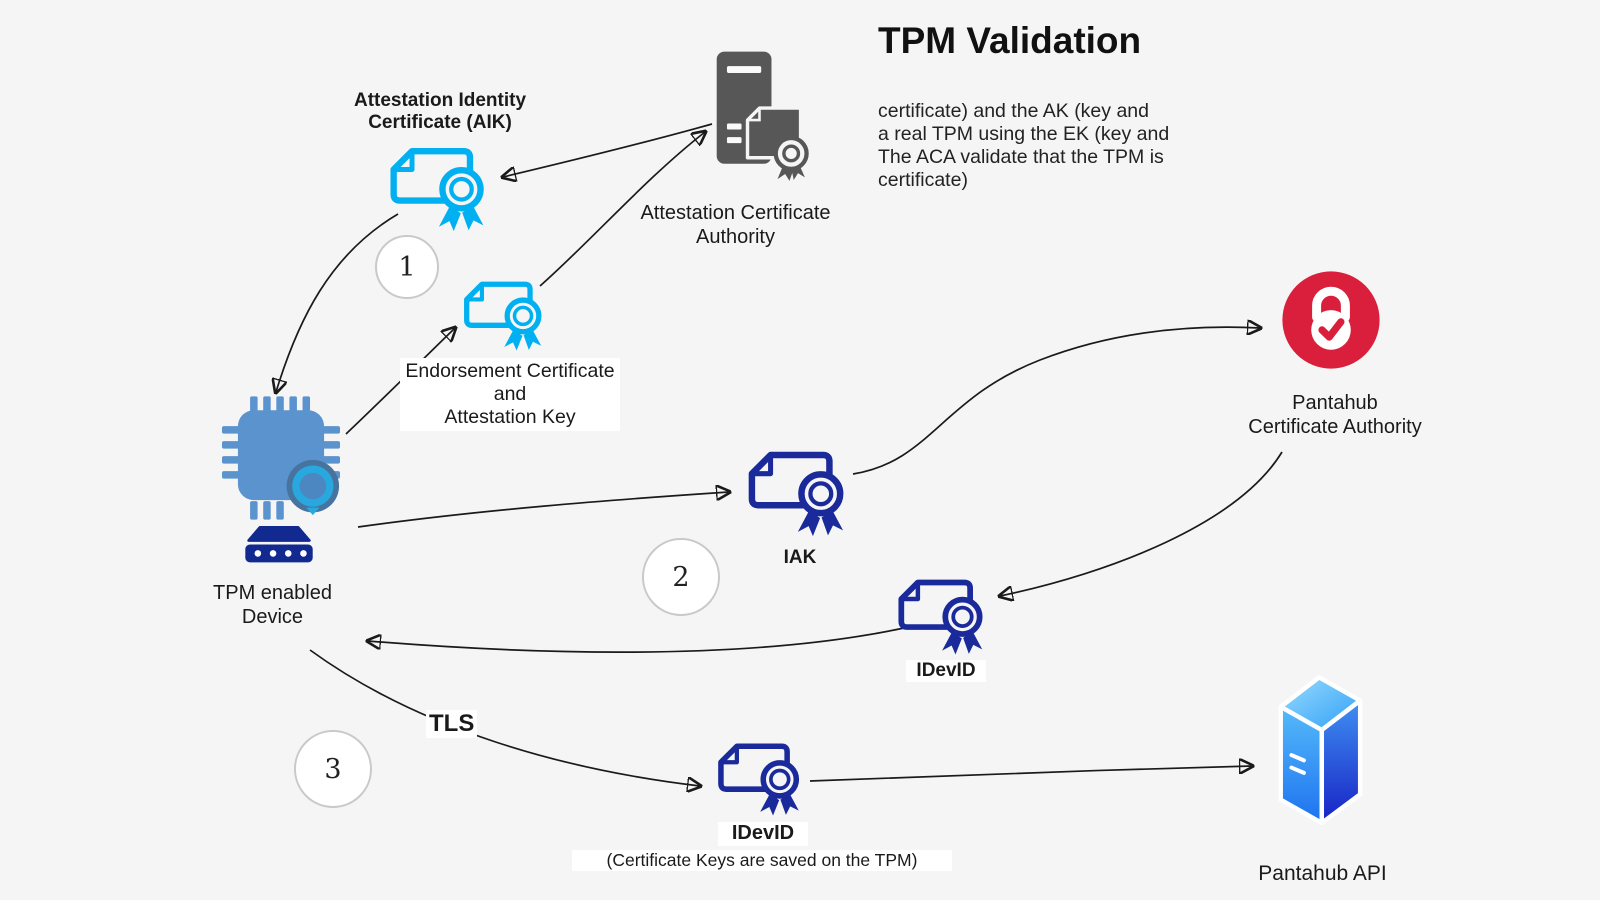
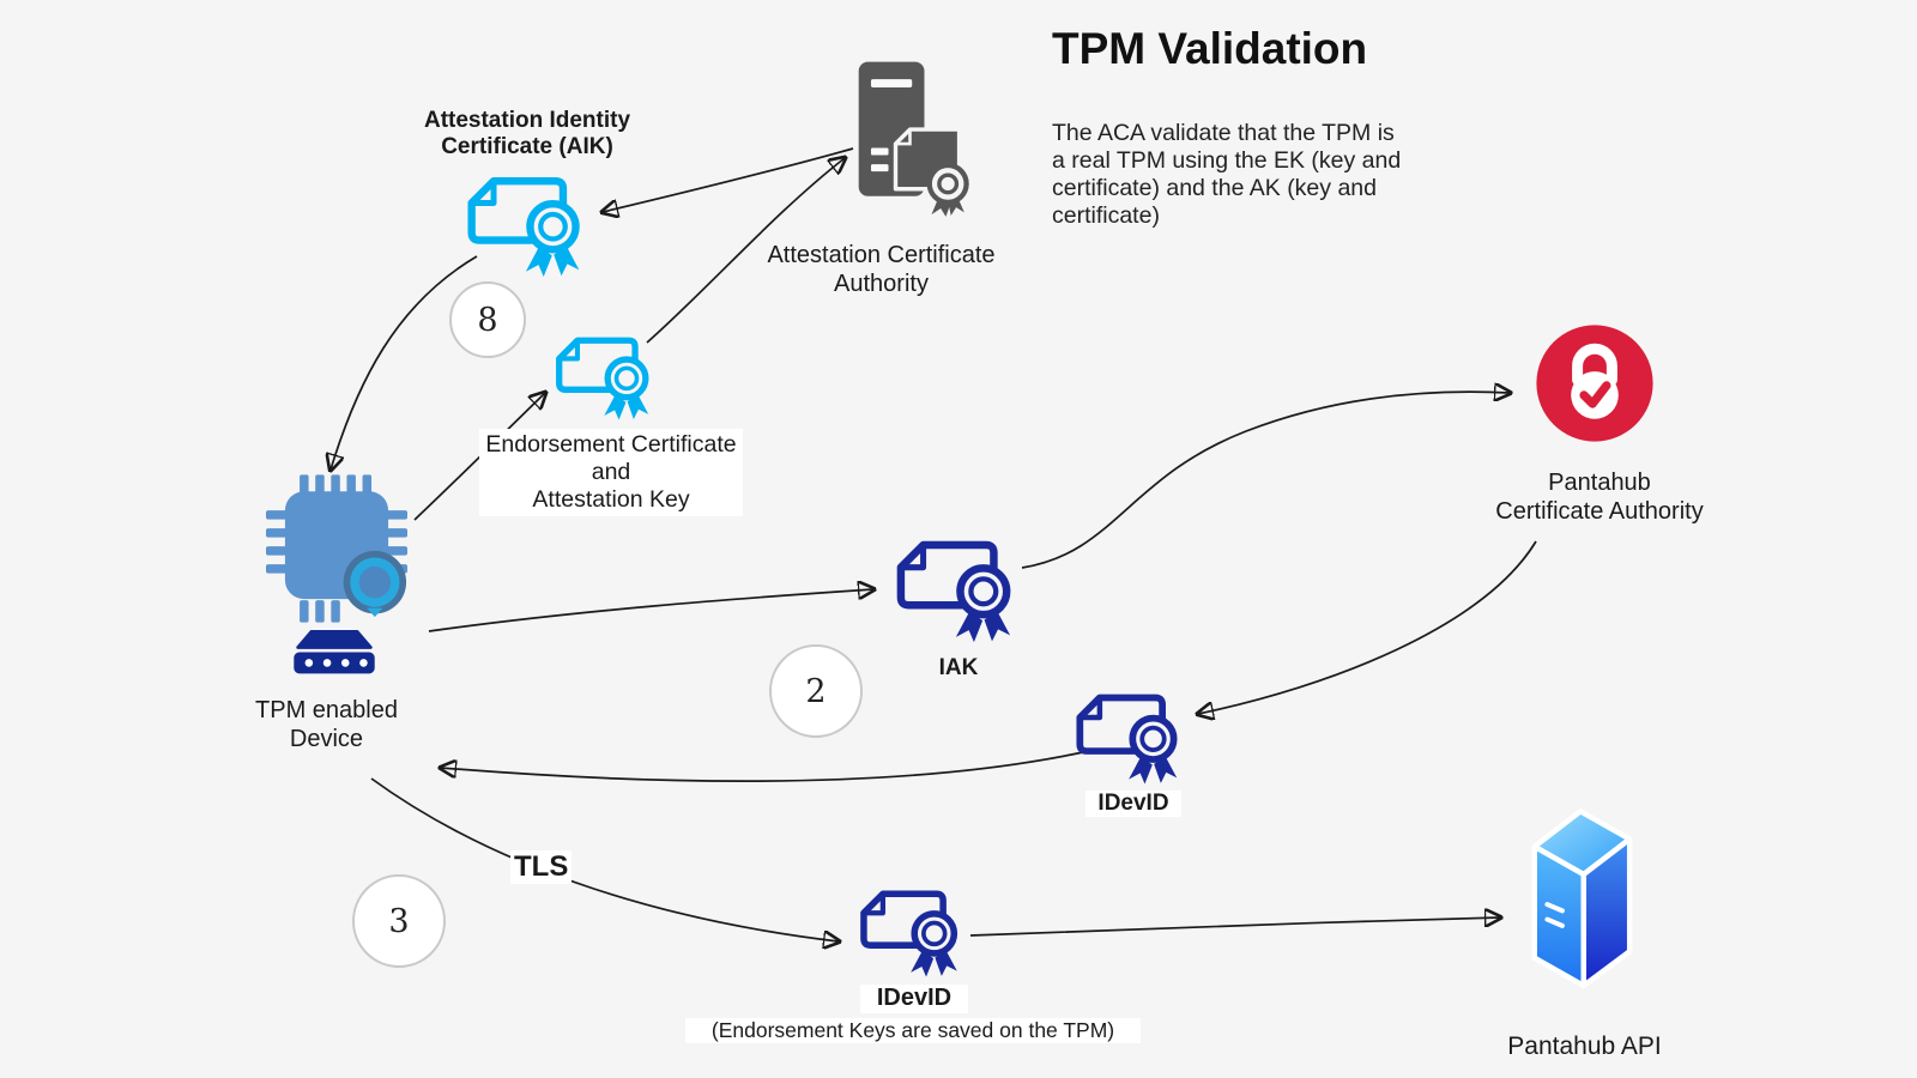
  TPM Validation
- certificate) and the AK (key and
+ The ACA validate that the TPM is
  a real TPM using the EK (key and
- The ACA validate that the TPM is
+ certificate) and the AK (key and
  certificate)
  Attestation Identity
  Certificate (AIK)
- 1
+ 8
  Attestation Certificate
  Authority
  Endorsement Certificate
  and
  Attestation Key
  TPM enabled
  Device
  2
  IAK
  Pantahub
  Certificate Authority
  IDevID
  3
  TLS
  IDevID
- (Certificate Keys are saved on the TPM)
+ (Endorsement Keys are saved on the TPM)
  Pantahub API
